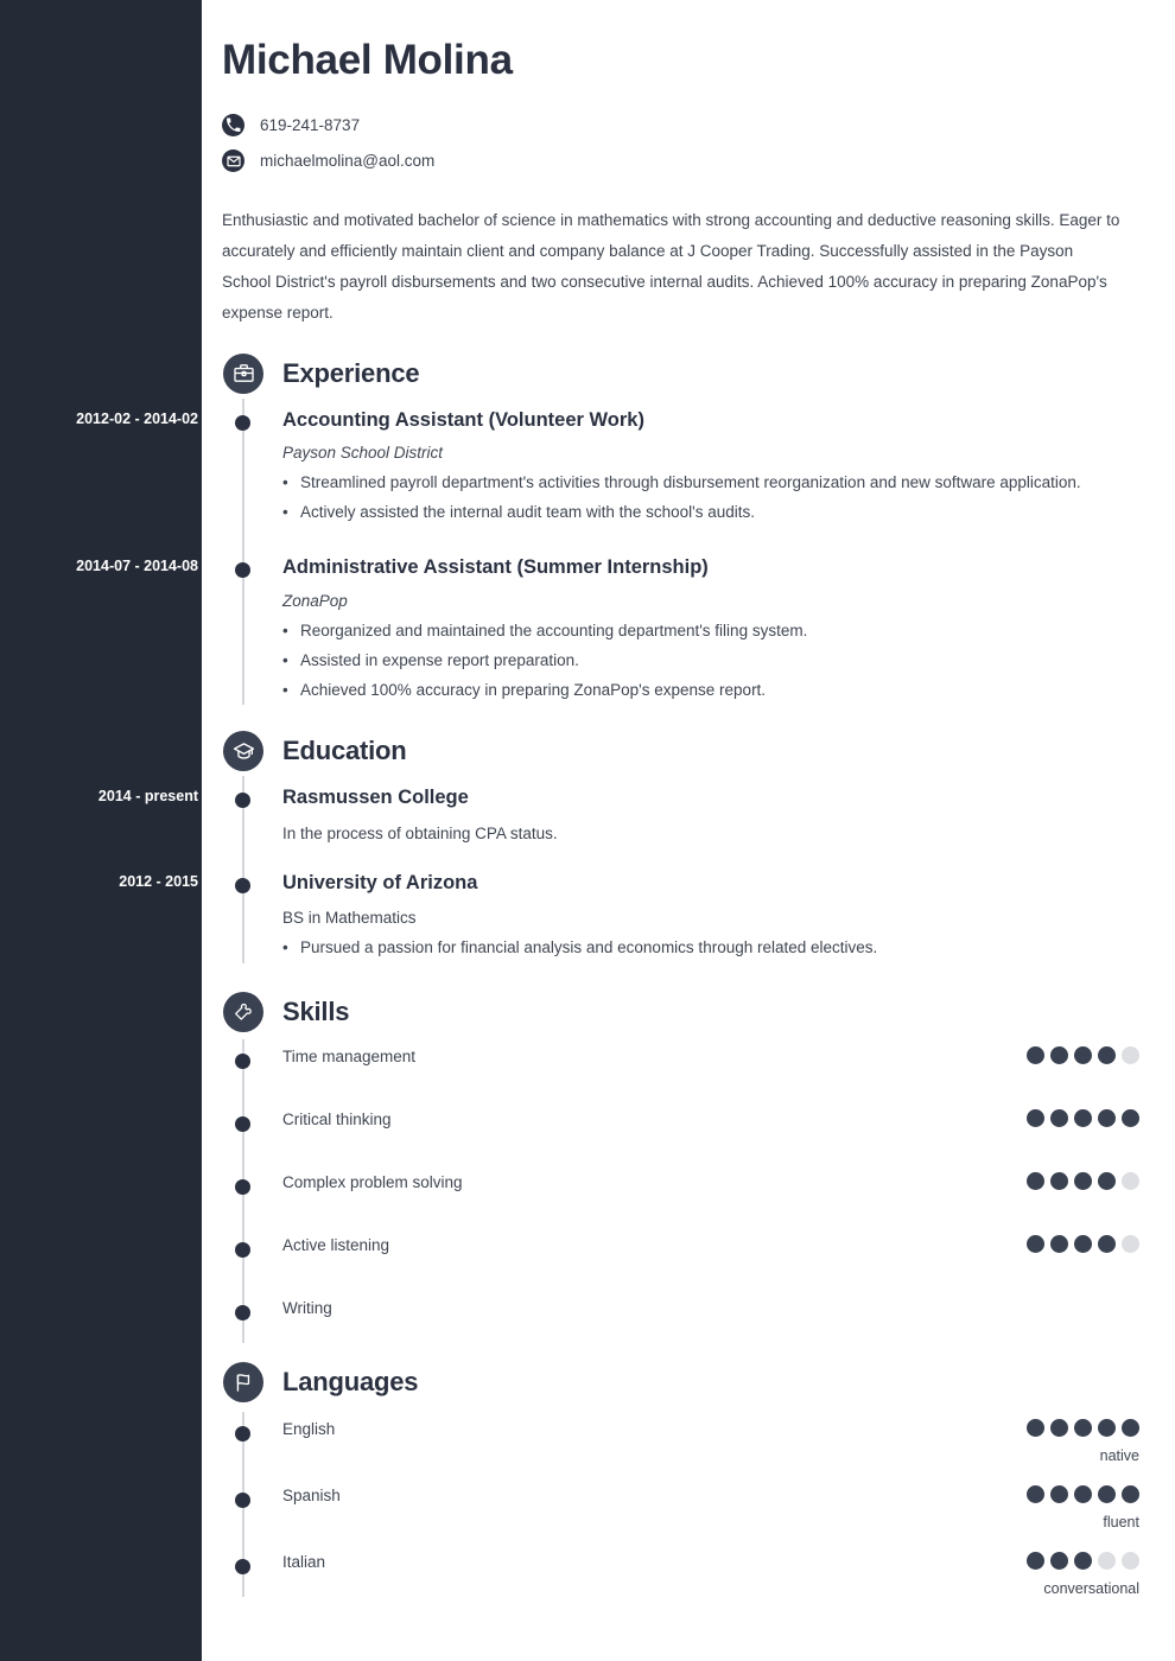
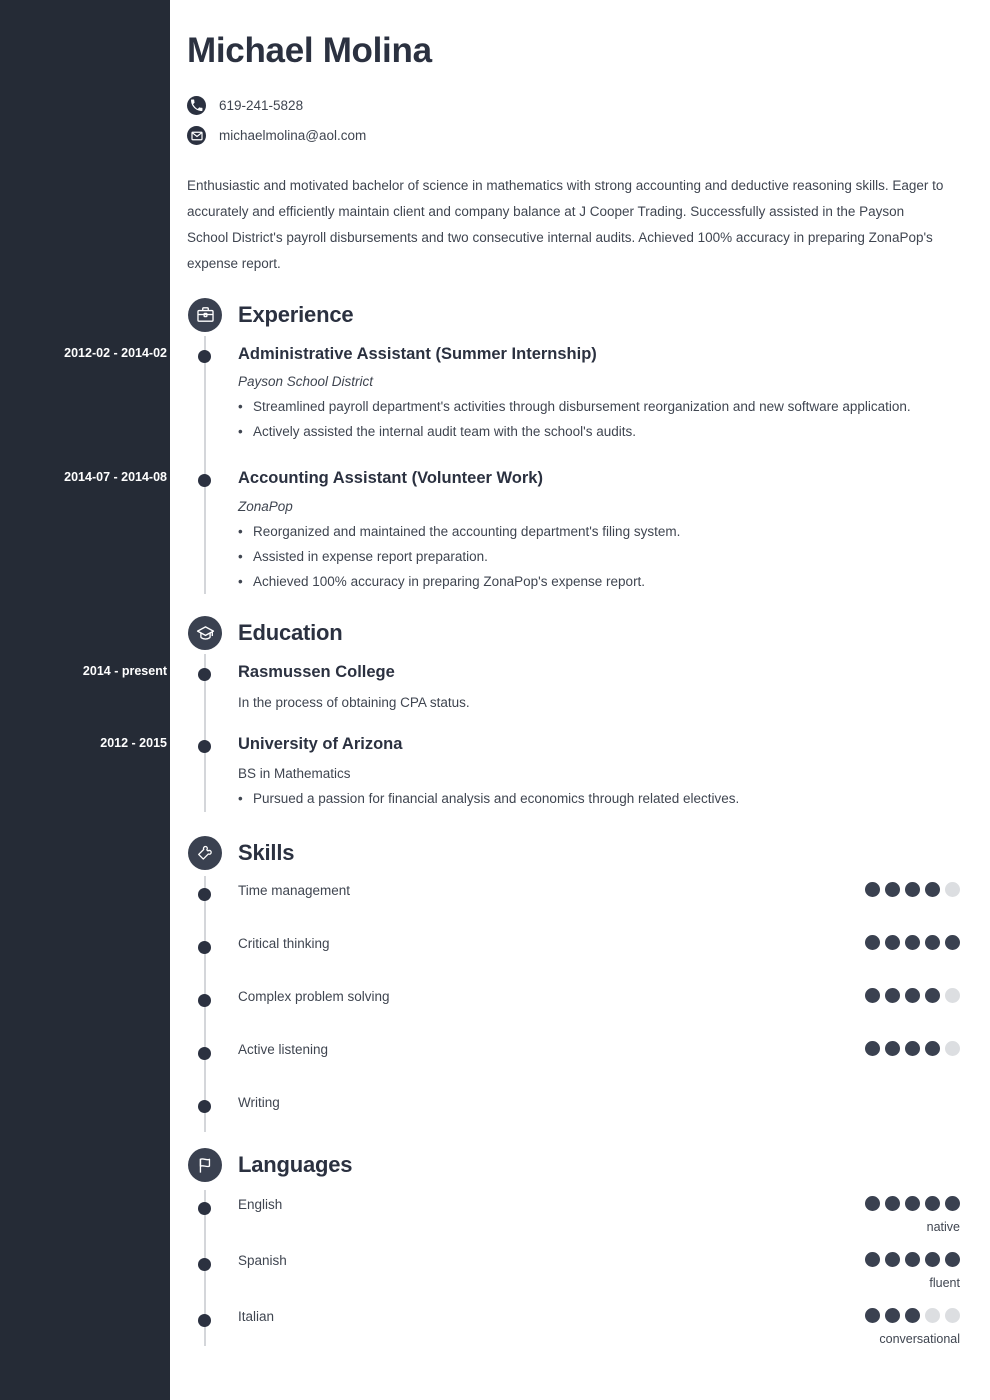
  Michael Molina
- 619-241-8737
+ 619-241-5828
  michaelmolina@aol.com
  Enthusiastic and motivated bachelor of science in mathematics with strong accounting and deductive reasoning skills. Eager to accurately and efficiently maintain client and company balance at J Cooper Trading. Successfully assisted in the Payson School District's payroll disbursements and two consecutive internal audits. Achieved 100% accuracy in preparing ZonaPop's expense report.
  Experience
  2012-02 - 2014-02
- Accounting Assistant (Volunteer Work)
+ Administrative Assistant (Summer Internship)
  Payson School District
  Streamlined payroll department's activities through disbursement reorganization and new software application.
  Actively assisted the internal audit team with the school's audits.
  2014-07 - 2014-08
- Administrative Assistant (Summer Internship)
+ Accounting Assistant (Volunteer Work)
  ZonaPop
  Reorganized and maintained the accounting department's filing system.
  Assisted in expense report preparation.
  Achieved 100% accuracy in preparing ZonaPop's expense report.
  Education
  2014 - present
  Rasmussen College
  In the process of obtaining CPA status.
  2012 - 2015
  University of Arizona
  BS in Mathematics
  Pursued a passion for financial analysis and economics through related electives.
  Skills
  Time management
  Critical thinking
  Complex problem solving
  Active listening
  Writing
  Languages
  English
  native
  Spanish
  fluent
  Italian
  conversational
